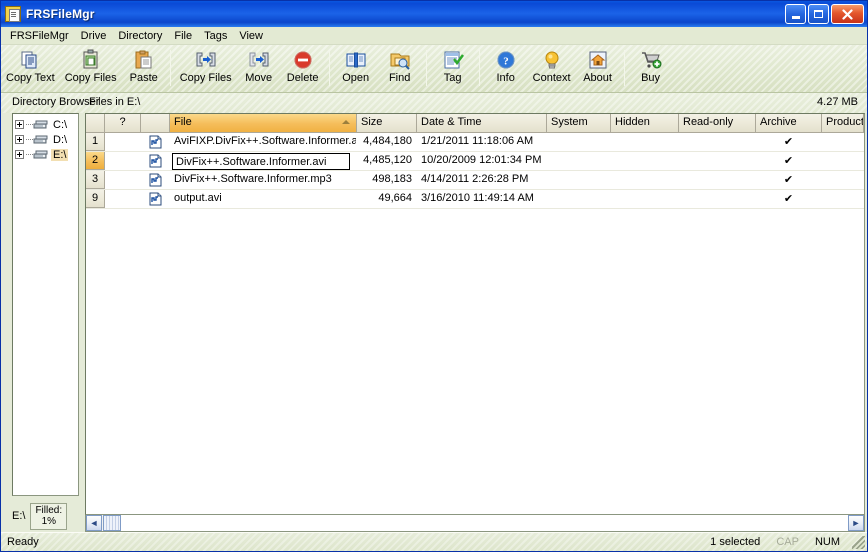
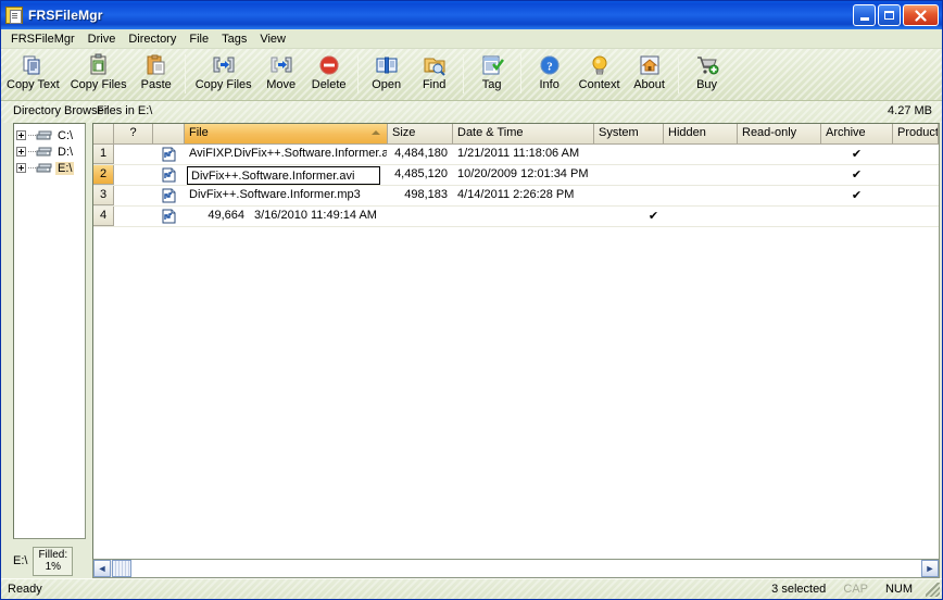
  FRSFileMgr
  FRSFileMgr
  Drive
  Directory
  File
  Tags
  View
  Copy Text
  Copy Files
  Paste
  Copy Files
  Move
  Delete
  Open
  Find
  Tag
  ?
  Info
  Context
  About
  Buy
  Directory Browser
  Files in E:\
  4.27 MB
  C:\
  D:\
  E:\
  E:\
  Filled:
  1%
  ?
  File
  Size
  Date & Time
  System
  Hidden
  Read-only
  Archive
  Product
  1
  AviFIXP.DivFix++.Software.Informer.a
  4,484,180
  1/21/2011 11:18:06 AM
  ✔
  2
  DivFix++.Software.Informer.avi
  4,485,120
  10/20/2009 12:01:34 PM
  ✔
  3
  DivFix++.Software.Informer.mp3
  498,183
  4/14/2011 2:26:28 PM
  ✔
- 9
+ 4
- output.avi
  49,664
  3/16/2010 11:49:14 AM
  ✔
  ◄
  ►
  Ready
- 1 selected
+ 3 selected
  CAP
  NUM
